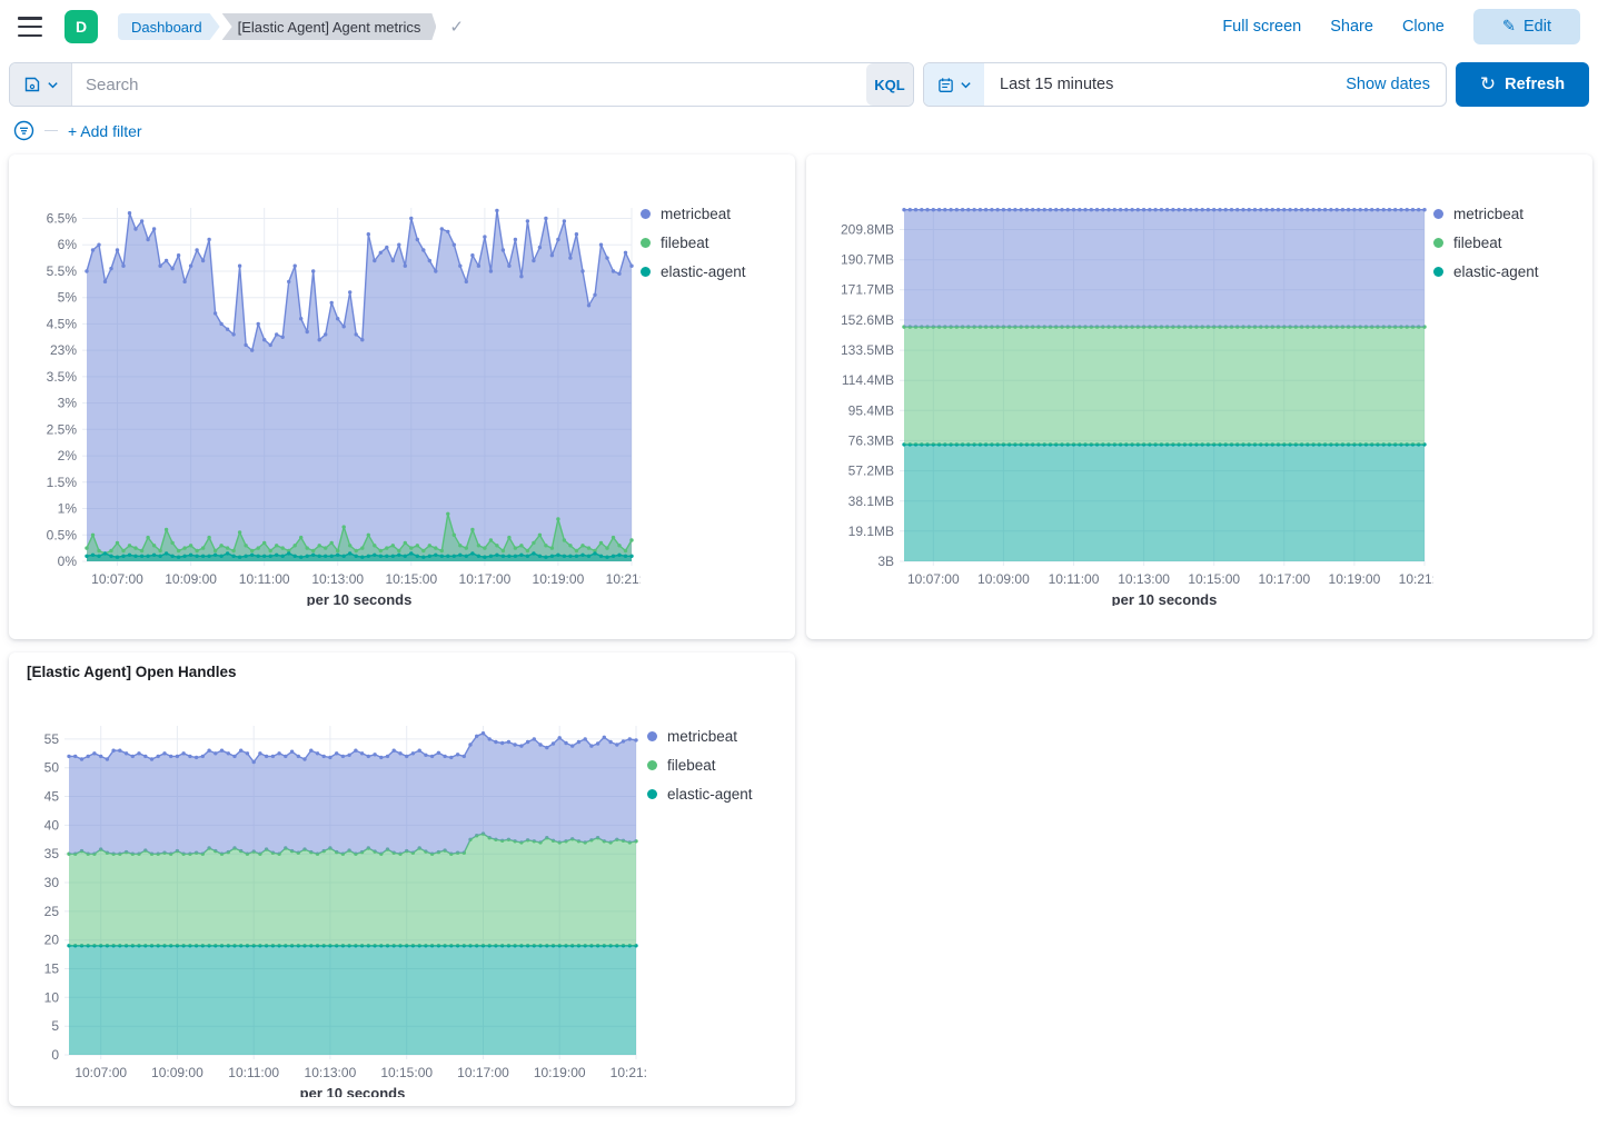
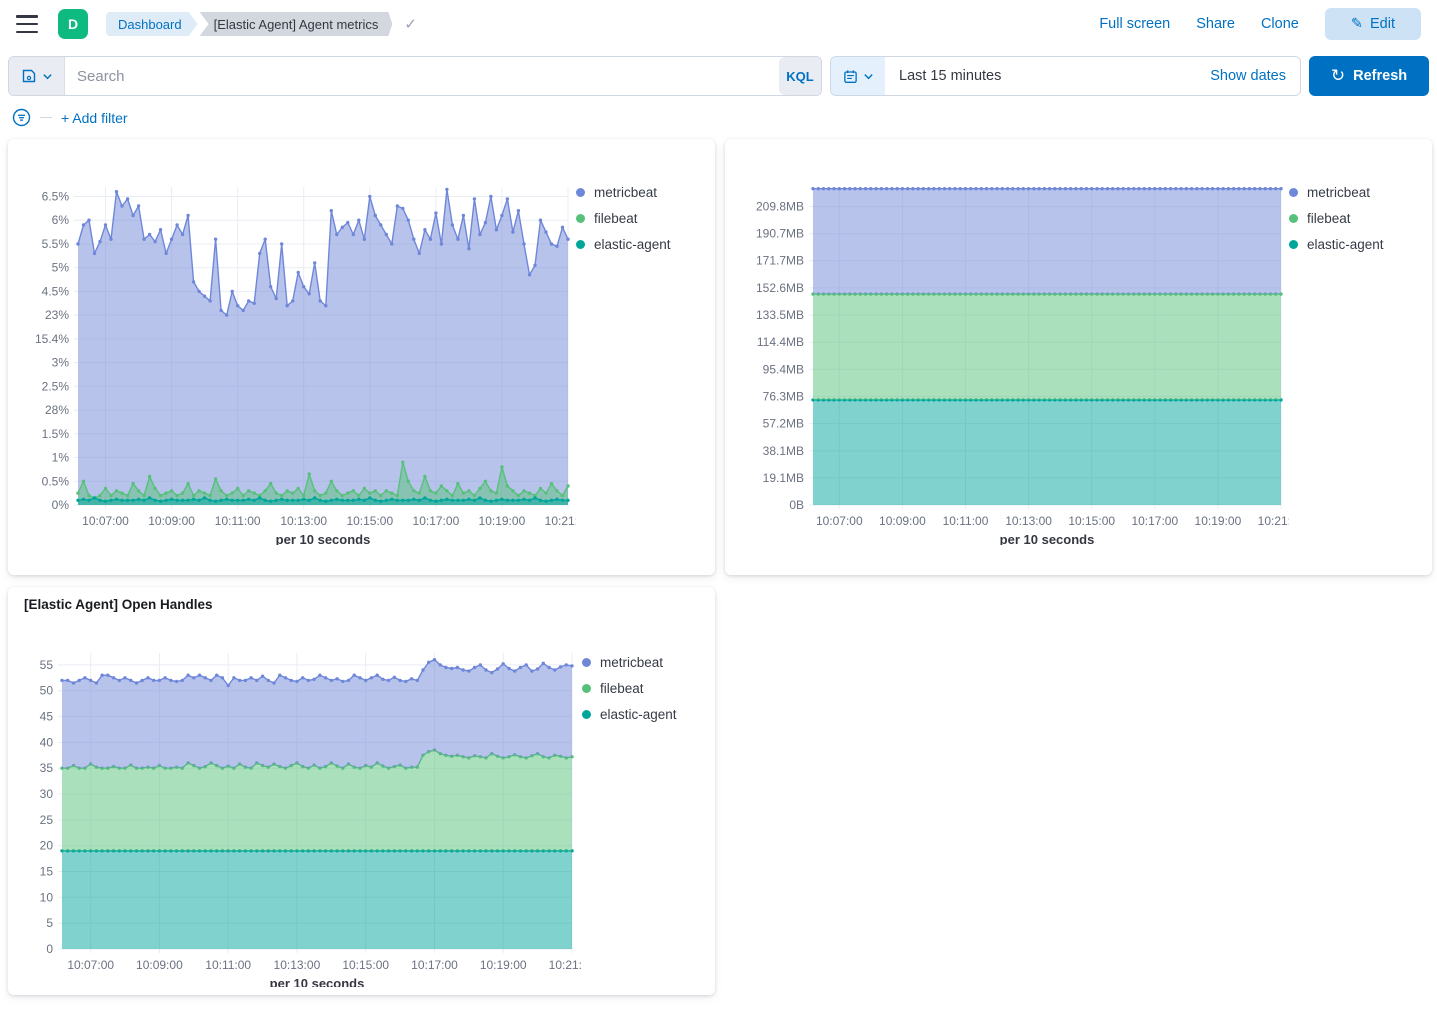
  D
  Dashboard
  [Elastic Agent] Agent metrics
  ✓
  Full screen
  Share
  Clone
  ✎
  Edit
  Search
  KQL
  Last 15 minutes
  Show dates
  ↻
  Refresh
  + Add filter
  0%
  0.5%
  1%
  1.5%
- 2%
+ 28%
  2.5%
  3%
- 3.5%
+ 15.4%
  23%
  4.5%
  5%
  5.5%
  6%
  6.5%
  10:07:00
  10:09:00
  10:11:00
  10:13:00
  10:15:00
  10:17:00
  10:19:00
  per 10 seconds
  metricbeat
  filebeat
  elastic-agent
- 3B
+ 0B
  19.1MB
  38.1MB
  57.2MB
  76.3MB
  95.4MB
  114.4MB
  133.5MB
  152.6MB
  171.7MB
  190.7MB
  209.8MB
  10:07:00
  10:09:00
  10:11:00
  10:13:00
  10:15:00
  10:17:00
  10:19:00
  per 10 seconds
  metricbeat
  filebeat
  elastic-agent
  [Elastic Agent] Open Handles
  0
  5
  10
  15
  20
  25
  30
  35
  40
  45
  50
  55
  10:07:00
  10:09:00
  10:11:00
  10:13:00
  10:15:00
  10:17:00
  10:19:00
  10:21:
  per 10 seconds
  metricbeat
  filebeat
  elastic-agent
